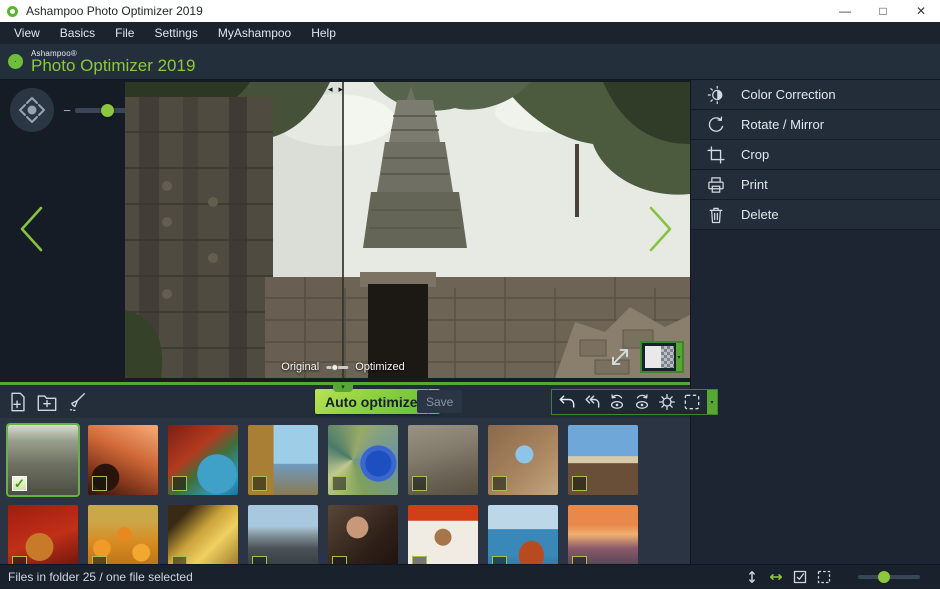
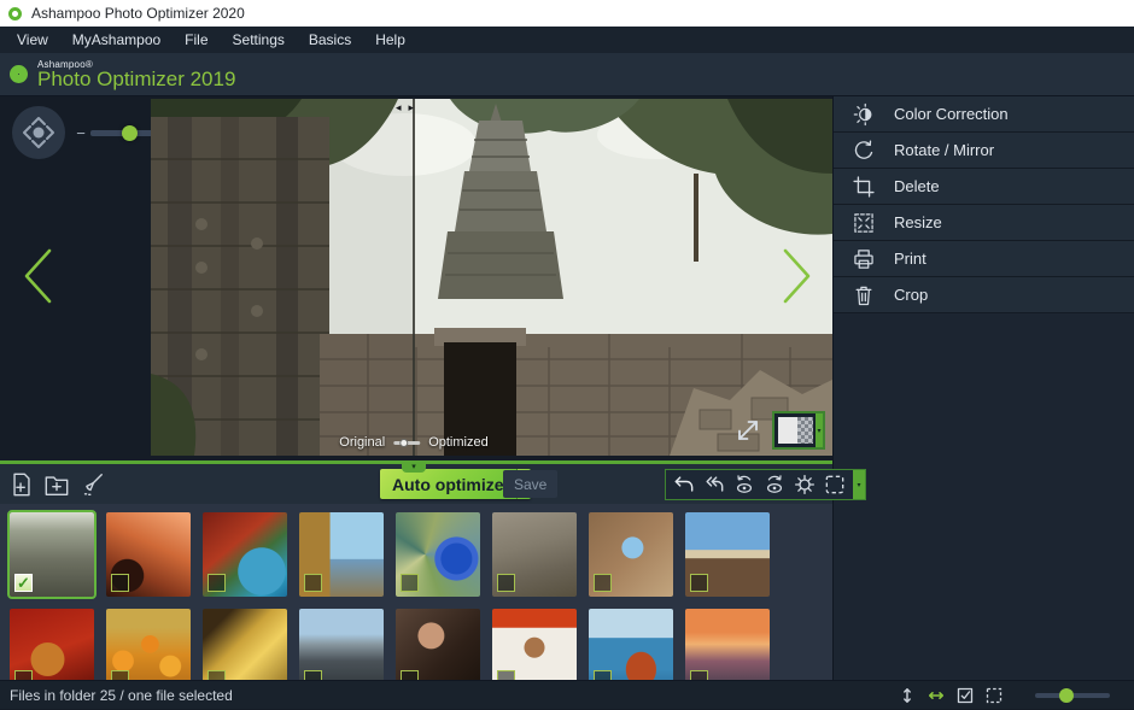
- Ashampoo Photo Optimizer 2019
+ Ashampoo Photo Optimizer 2020
- —
- □
- ✕
  View
- Basics
+ MyAshampoo
  File
  Settings
- MyAshampoo
+ Basics
  Help
  Ashampoo®
  Photo Optimizer 2019
  −
  ◂▸
  Original
  Optimized
  Auto optimize
  Save
  ✓
  Color Correction
  Rotate / Mirror
- Crop
+ Delete
+ Resize
  Print
- Delete
+ Crop
  Files in folder 25 / one file selected
